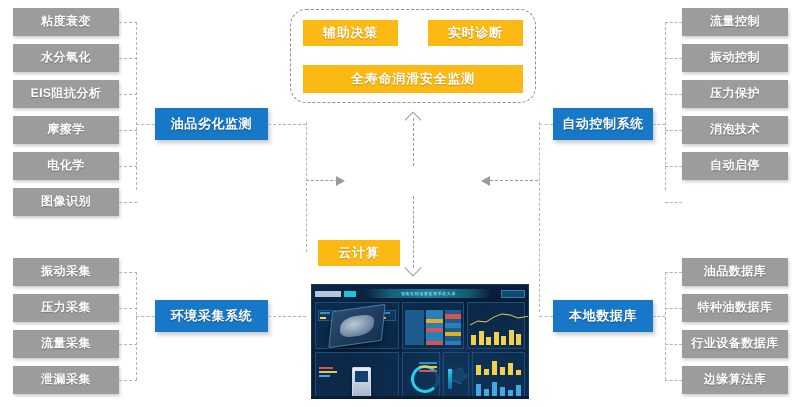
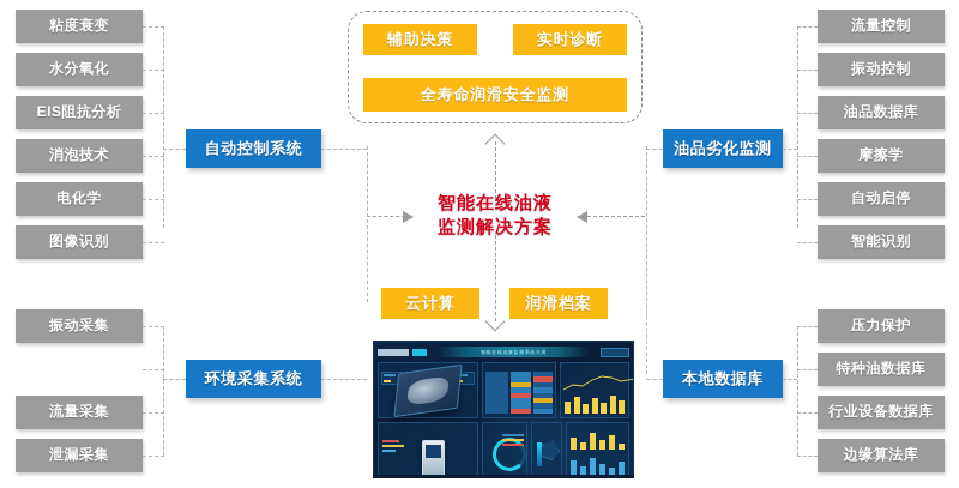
  辅助决策
  实时诊断
  全寿命润滑安全监测
+ 智能在线油液
+ 监测解决方案
  云计算
+ 润滑档案
- 油品劣化监测
+ 自动控制系统
  粘度衰变
  水分氧化
  EIS阻抗分析
- 摩擦学
+ 消泡技术
  电化学
  图像识别
  环境采集系统
  振动采集
- 压力采集
  流量采集
  泄漏采集
- 自动控制系统
+ 油品劣化监测
  流量控制
  振动控制
- 压力保护
+ 油品数据库
- 消泡技术
+ 摩擦学
  自动启停
+ 智能识别
  本地数据库
- 油品数据库
+ 压力保护
  特种油数据库
  行业设备数据库
  边缘算法库
